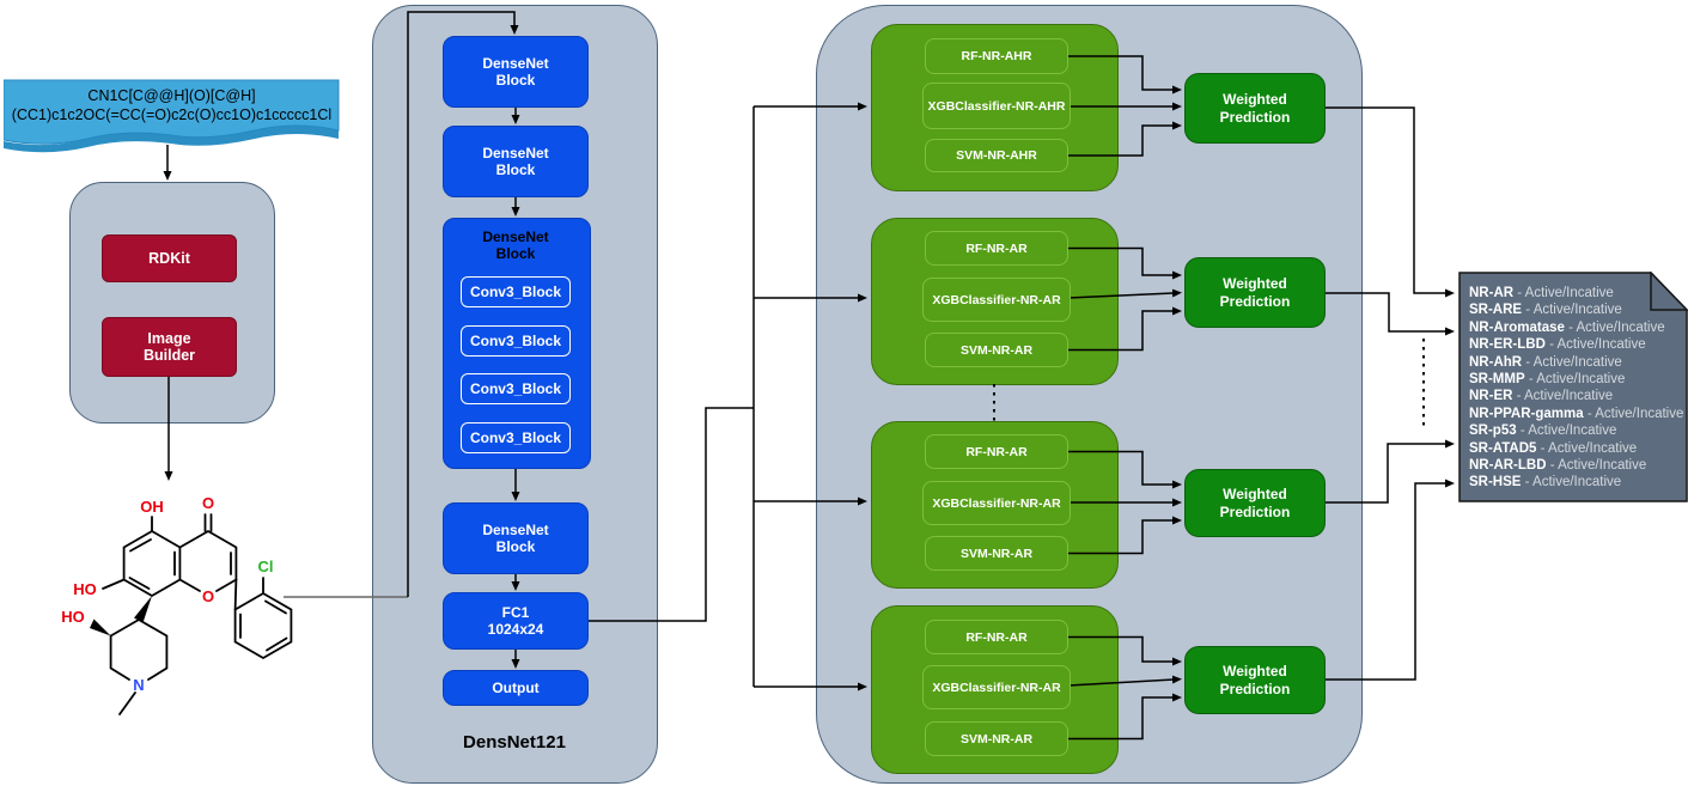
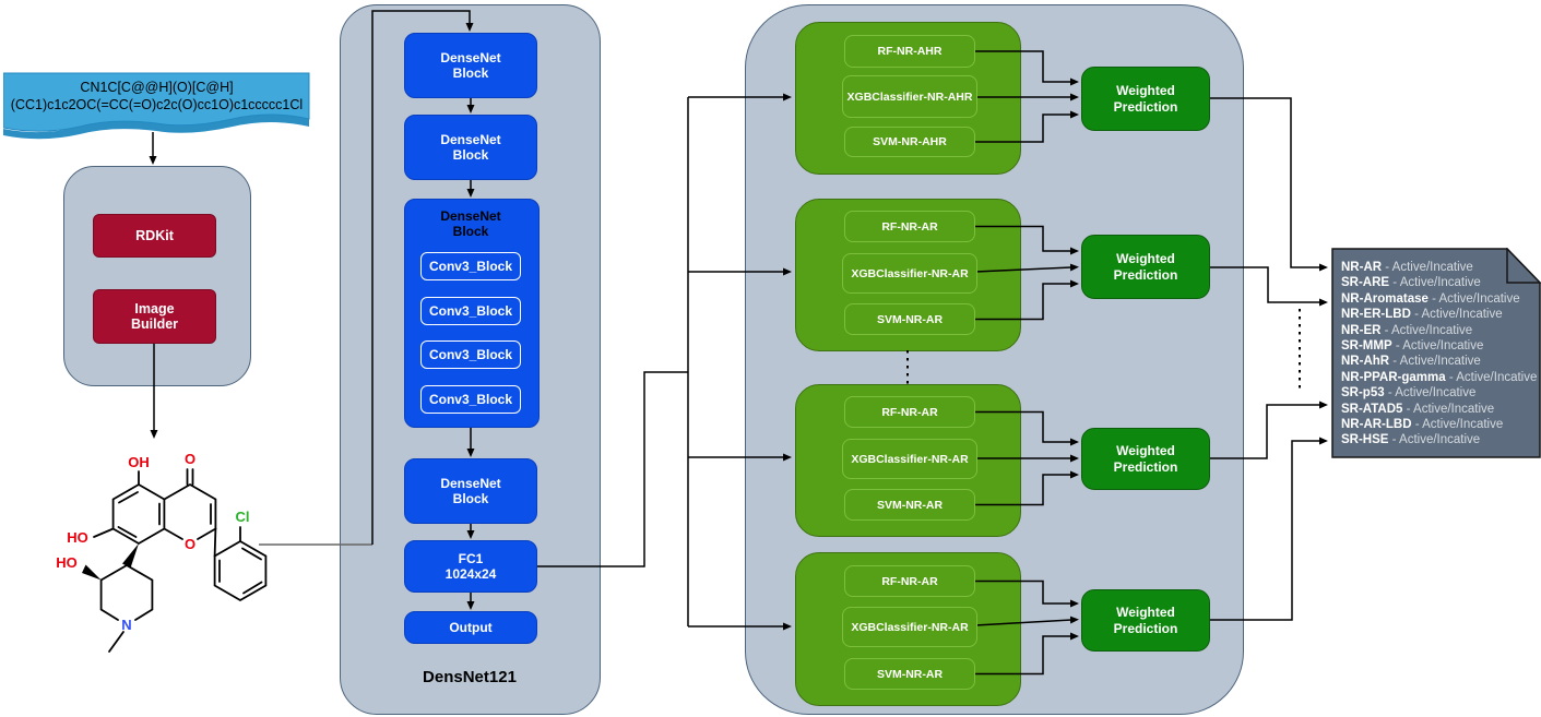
  CN1C[C@@H](O)[C@H]
  (CC1)c1c2OC(=CC(=O)c2c(O)cc1O)c1ccccc1Cl
  RDKit
  Image Builder
  OH
  O
  HO
  O
  Cl
  HO
  N
  DenseNet Block
  DenseNet Block
  DenseNet Block
  Conv3_Block
  Conv3_Block
  Conv3_Block
  Conv3_Block
  DenseNet Block
  FC1
  1024x24
  Output
  DensNet121
  RF-NR-AHR
  XGBClassifier-NR-AHR
  SVM-NR-AHR
  RF-NR-AR
  XGBClassifier-NR-AR
  SVM-NR-AR
  RF-NR-AR
  XGBClassifier-NR-AR
  SVM-NR-AR
  RF-NR-AR
  XGBClassifier-NR-AR
  SVM-NR-AR
  Weighted Prediction
  Weighted Prediction
  Weighted Prediction
  Weighted Prediction
  NR-AR - Active/Incative
  SR-ARE - Active/Incative
  NR-Aromatase - Active/Incative
  NR-ER-LBD - Active/Incative
- NR-AhR - Active/Incative
+ NR-ER - Active/Incative
  SR-MMP - Active/Incative
- NR-ER - Active/Incative
+ NR-AhR - Active/Incative
  NR-PPAR-gamma - Active/Incative
  SR-p53 - Active/Incative
  SR-ATAD5 - Active/Incative
  NR-AR-LBD - Active/Incative
  SR-HSE - Active/Incative
